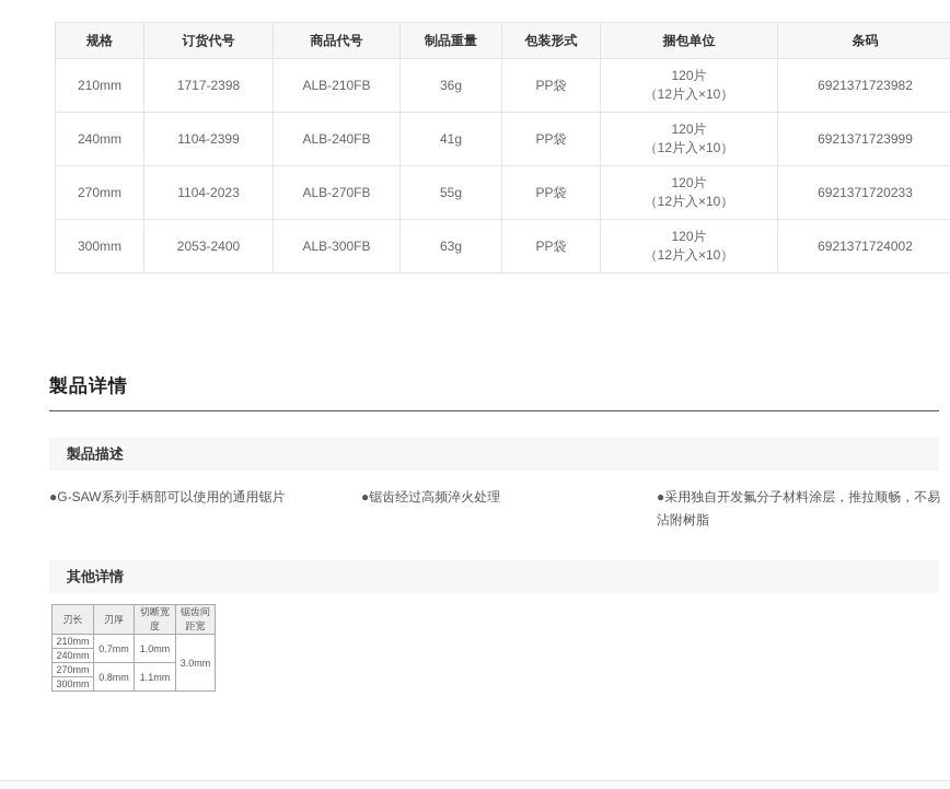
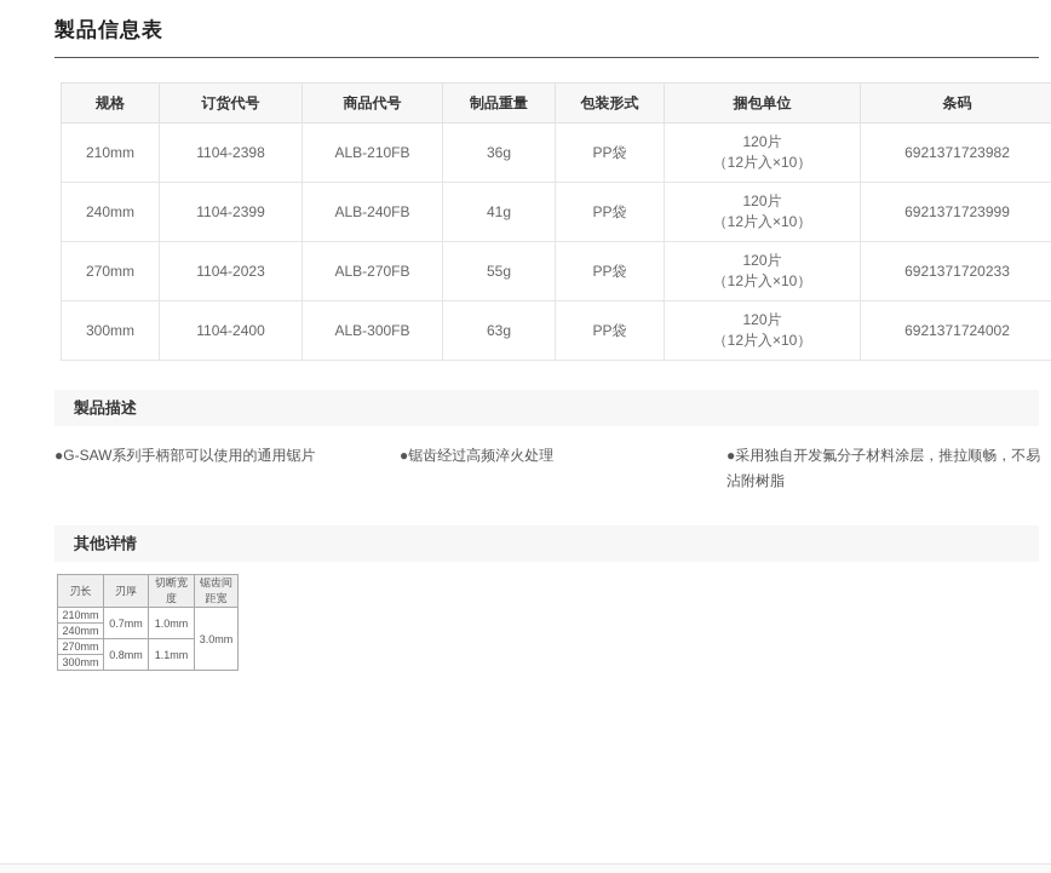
+ 製品信息表
  规格	订货代号	商品代号	制品重量	包装形式	捆包单位	条码
- 210mm	1717-2398	ALB-210FB	36g	PP袋	120片 （12片入×10）	6921371723982
+ 210mm	1104-2398	ALB-210FB	36g	PP袋	120片 （12片入×10）	6921371723982
  240mm	1104-2399	ALB-240FB	41g	PP袋	120片 （12片入×10）	6921371723999
  270mm	1104-2023	ALB-270FB	55g	PP袋	120片 （12片入×10）	6921371720233
- 300mm	2053-2400	ALB-300FB	63g	PP袋	120片 （12片入×10）	6921371724002
+ 300mm	1104-2400	ALB-300FB	63g	PP袋	120片 （12片入×10）	6921371724002
- 製品详情
  製品描述
  ●G-SAW系列手柄部可以使用的通用锯片
  ●锯齿经过高频淬火处理
  ●采用独自开发氟分子材料涂层，推拉顺畅，不易沾附树脂
  其他详情
  刃长	刃厚	切断宽度	锯齿间距宽
  210mm	0.7mm	1.0mm	3.0mm
  240mm
  270mm	0.8mm	1.1mm
  300mm
